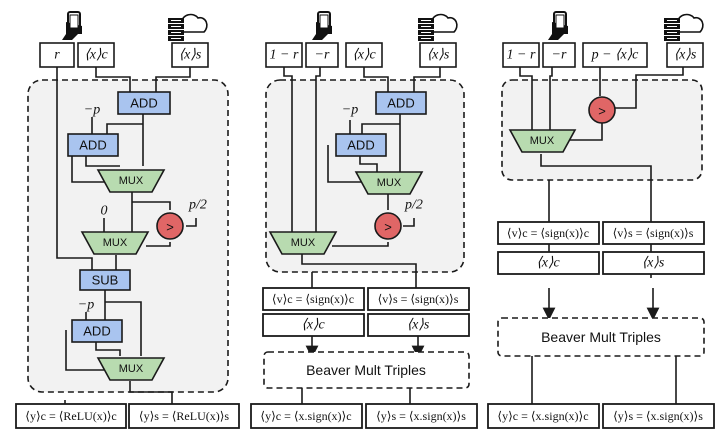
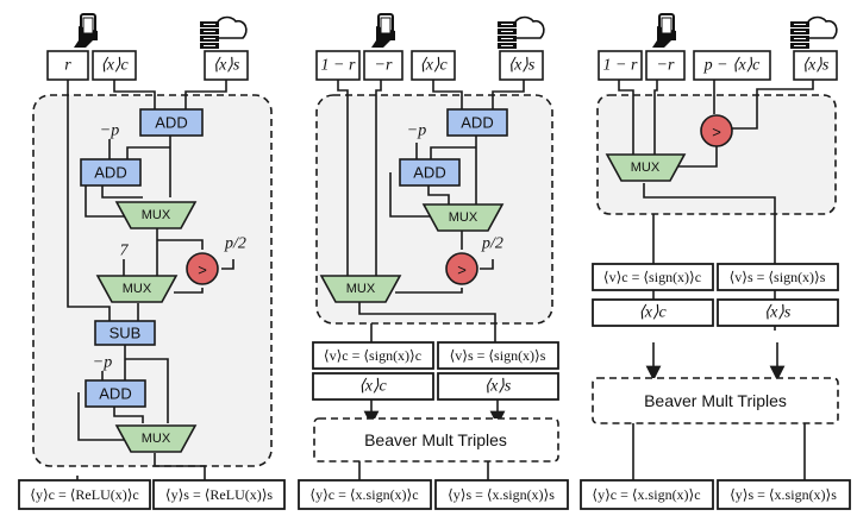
  r
  ⟨x⟩c
  ⟨x⟩s
  −p
- 0
+ 7
  p/2
  −p
  ADD
  ADD
  MUX
  >
  MUX
  SUB
  ADD
  MUX
  ⟨y⟩c = ⟨ReLU(x)⟩c
  ⟨y⟩s = ⟨ReLU(x)⟩s
  1 − r
  −r
  ⟨x⟩c
  ⟨x⟩s
  −p
  p/2
  ADD
  ADD
  MUX
  >
  MUX
  ⟨v⟩c = ⟨sign(x)⟩c
  ⟨v⟩s = ⟨sign(x)⟩s
  ⟨x⟩c
  ⟨x⟩s
  Beaver Mult Triples
  ⟨y⟩c = ⟨x.sign(x)⟩c
  ⟨y⟩s = ⟨x.sign(x)⟩s
  1 − r
  −r
  p − ⟨x⟩c
  ⟨x⟩s
  >
  MUX
  ⟨v⟩c = ⟨sign(x)⟩c
  ⟨v⟩s = ⟨sign(x)⟩s
  ⟨x⟩c
  ⟨x⟩s
  Beaver Mult Triples
  ⟨y⟩c = ⟨x.sign(x)⟩c
  ⟨y⟩s = ⟨x.sign(x)⟩s
